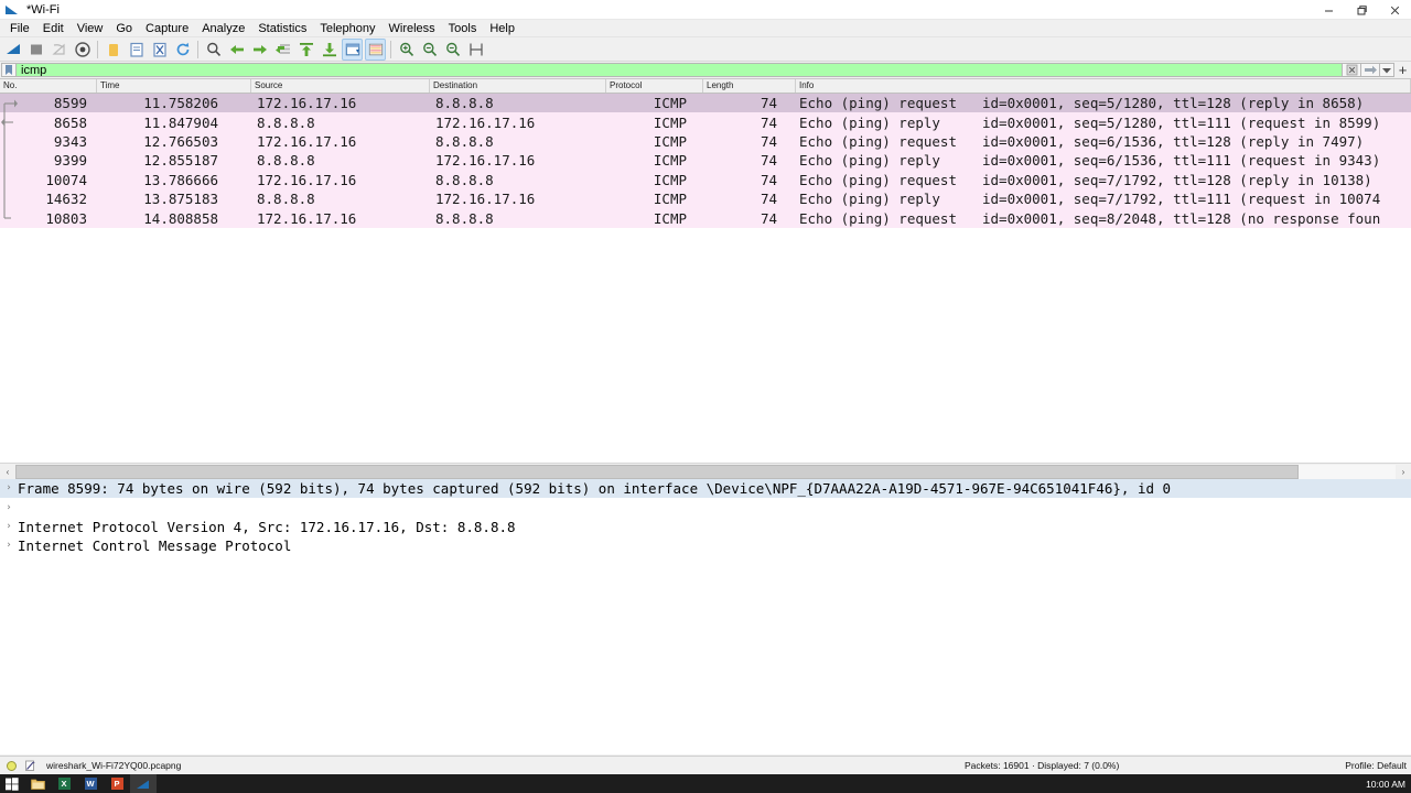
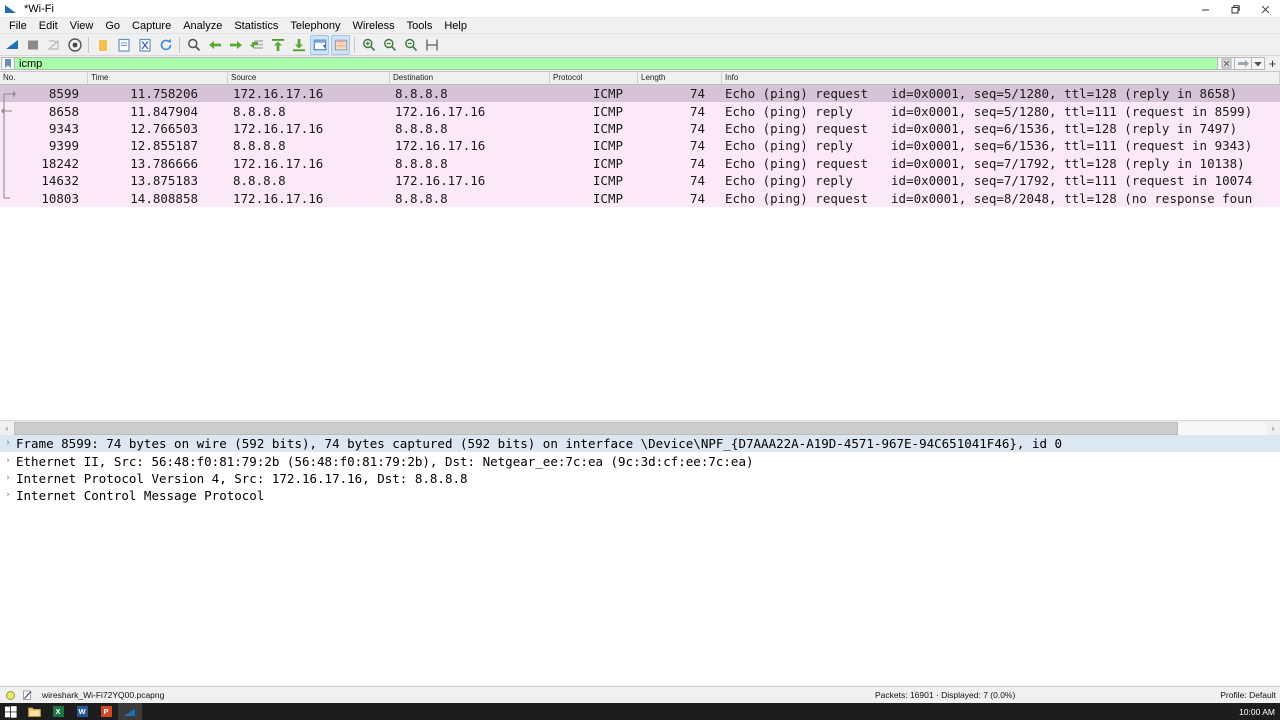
  *Wi-Fi
  File
  Edit
  View
  Go
  Capture
  Analyze
  Statistics
  Telephony
  Wireless
  Tools
  Help
  icmp
  +
  No.
  Time
  Source
  Destination
  Protocol
  Length
  Info
  8599
  11.758206
  172.16.17.16
  8.8.8.8
  ICMP
  74
  Echo (ping) request id=0x0001, seq=5/1280, ttl=128 (reply in 8658)
  8658
  11.847904
  8.8.8.8
  172.16.17.16
  ICMP
  74
  Echo (ping) reply id=0x0001, seq=5/1280, ttl=111 (request in 8599)
  9343
  12.766503
  172.16.17.16
  8.8.8.8
  ICMP
  74
  Echo (ping) request id=0x0001, seq=6/1536, ttl=128 (reply in 7497)
  9399
  12.855187
  8.8.8.8
  172.16.17.16
  ICMP
  74
  Echo (ping) reply id=0x0001, seq=6/1536, ttl=111 (request in 9343)
- 10074
+ 18242
  13.786666
  172.16.17.16
  8.8.8.8
  ICMP
  74
  Echo (ping) request id=0x0001, seq=7/1792, ttl=128 (reply in 10138)
  14632
  13.875183
  8.8.8.8
  172.16.17.16
  ICMP
  74
  Echo (ping) reply id=0x0001, seq=7/1792, ttl=111 (request in 10074
  10803
  14.808858
  172.16.17.16
  8.8.8.8
  ICMP
  74
  Echo (ping) request id=0x0001, seq=8/2048, ttl=128 (no response foun
  ‹
  ›
  ›
  Frame 8599: 74 bytes on wire (592 bits), 74 bytes captured (592 bits) on interface \Device\NPF_{D7AAA22A-A19D-4571-967E-94C651041F46}, id 0
  ›
+ Ethernet II, Src: 56:48:f0:81:79:2b (56:48:f0:81:79:2b), Dst: Netgear_ee:7c:ea (9c:3d:cf:ee:7c:ea)
  ›
  Internet Protocol Version 4, Src: 172.16.17.16, Dst: 8.8.8.8
  ›
  Internet Control Message Protocol
  wireshark_Wi-Fi72YQ00.pcapng
  Packets: 16901 · Displayed: 7 (0.0%)
  Profile: Default
  X
  W
  P
  10:00 AM
